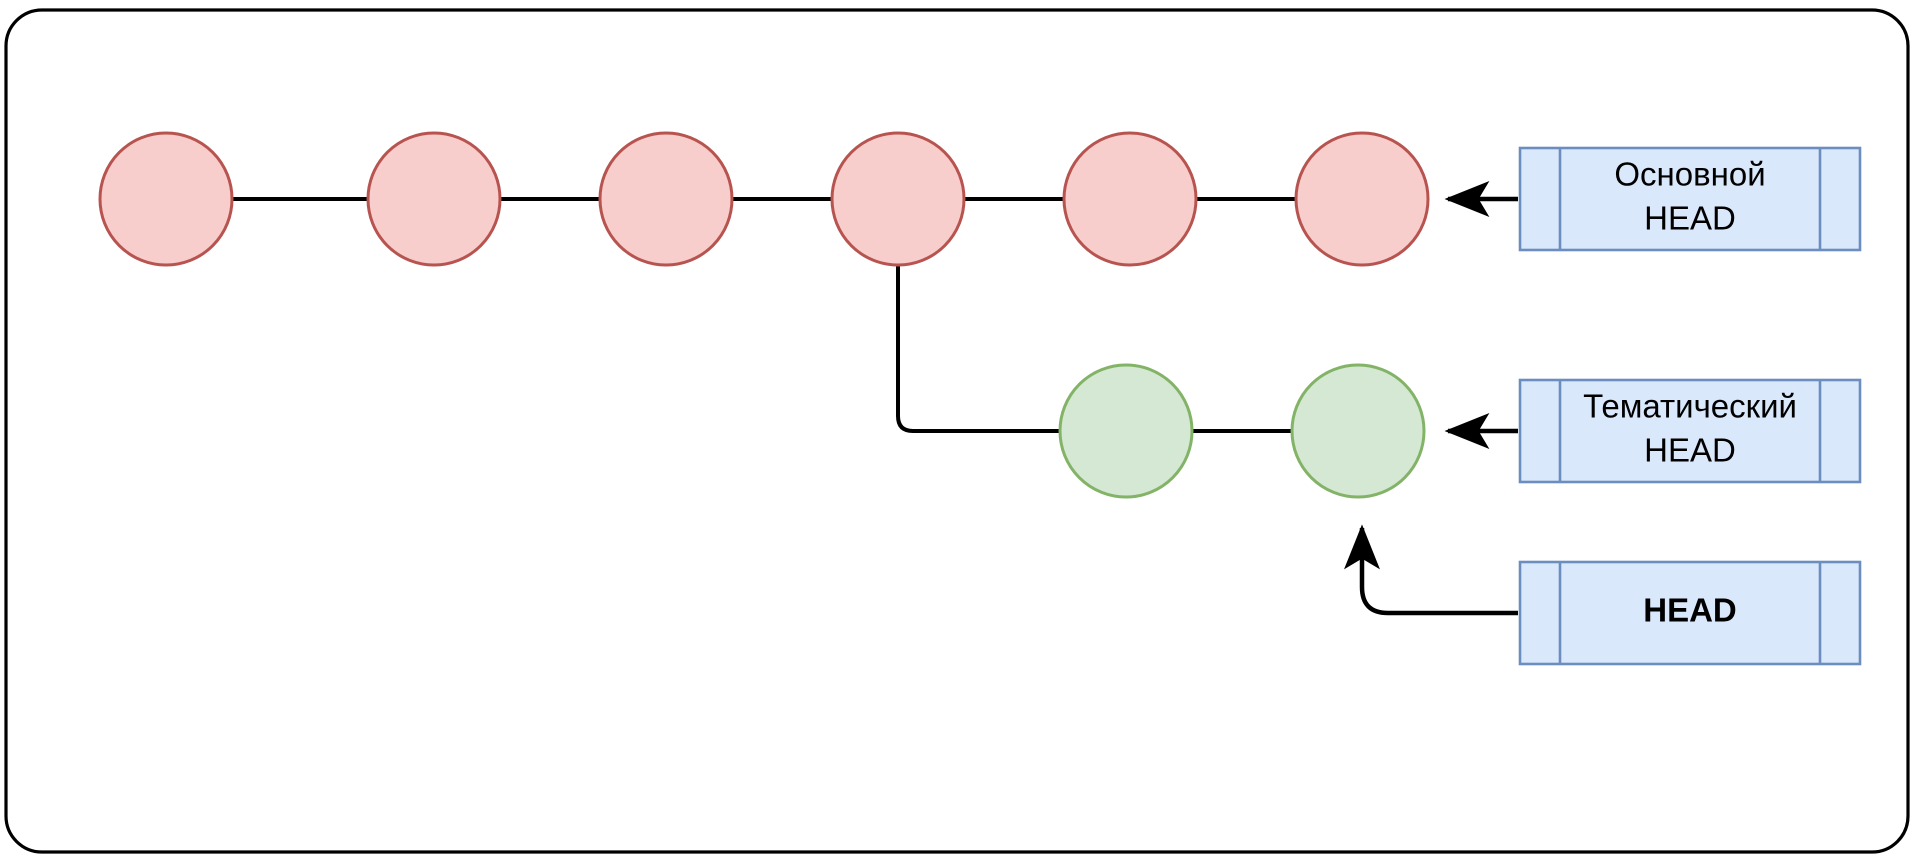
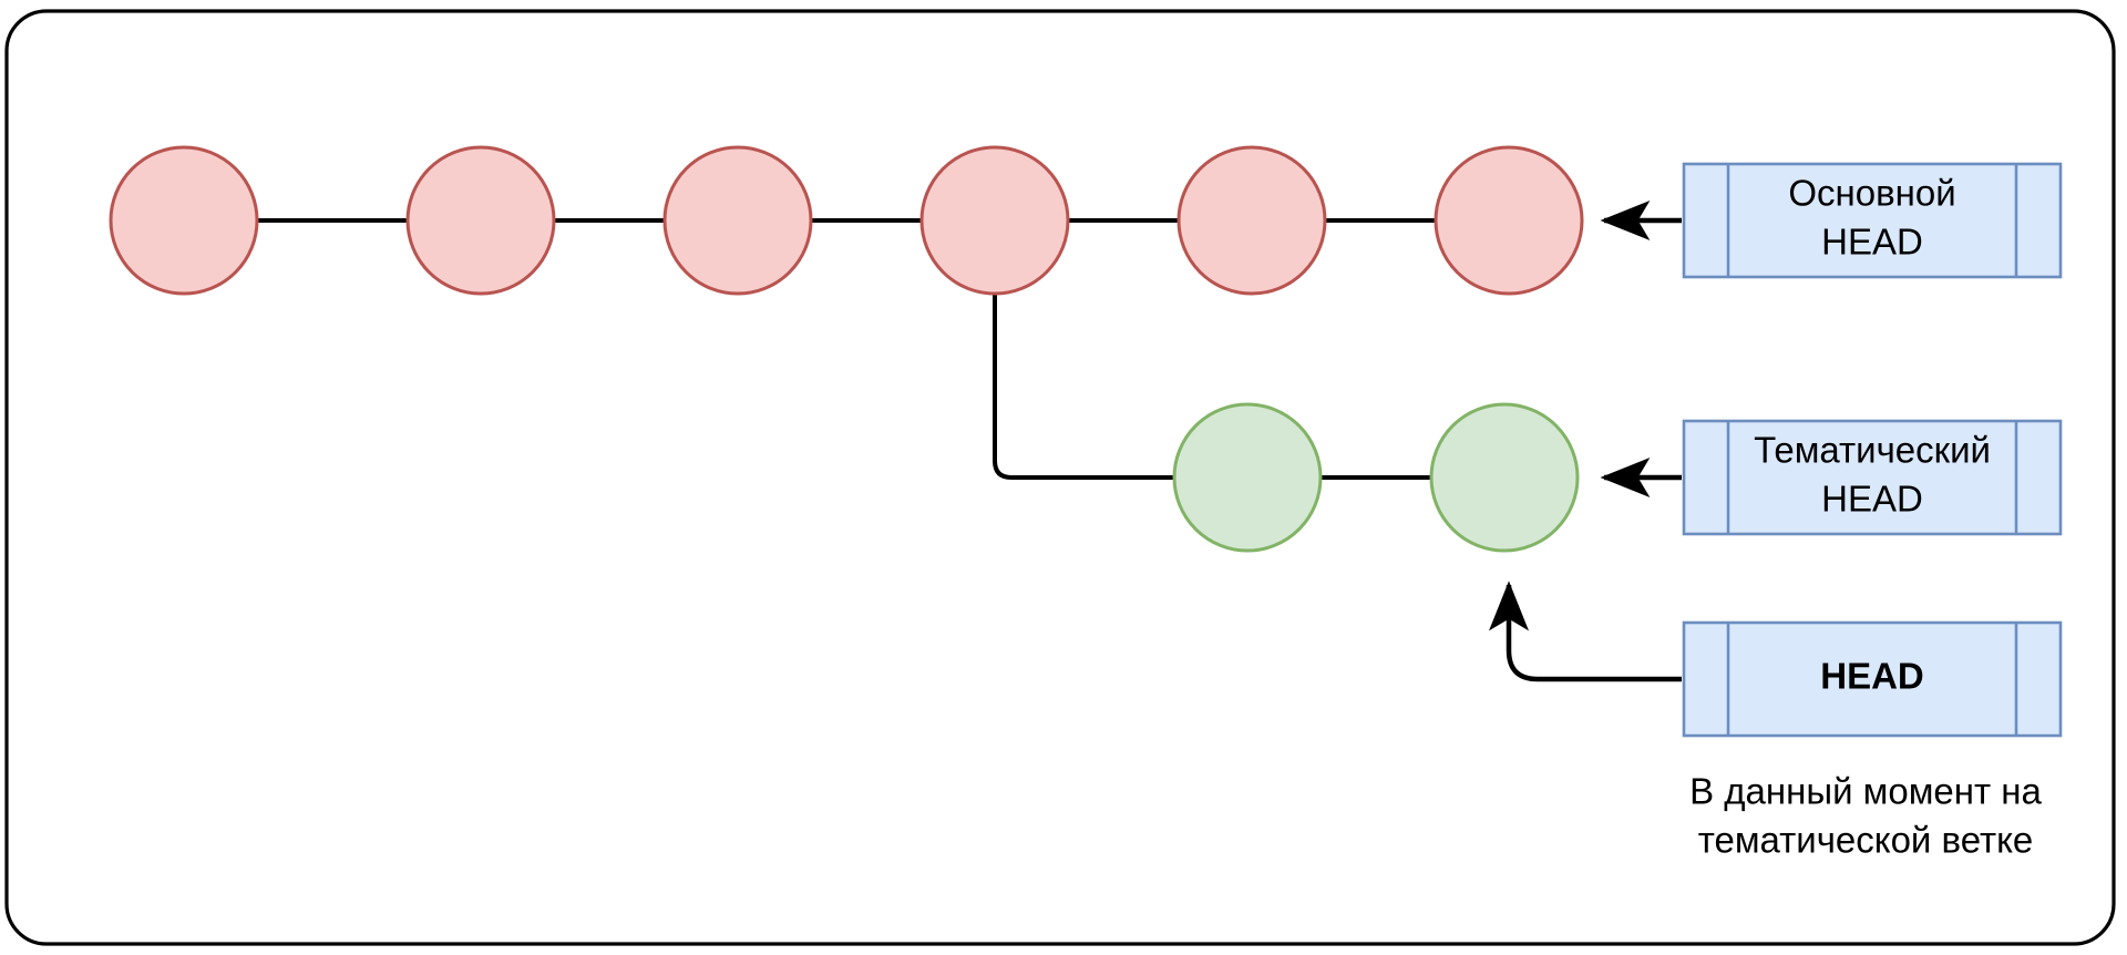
  Основной
  HEAD
  Тематический
  HEAD
  HEAD
+ В данный момент на
+ тематической ветке
